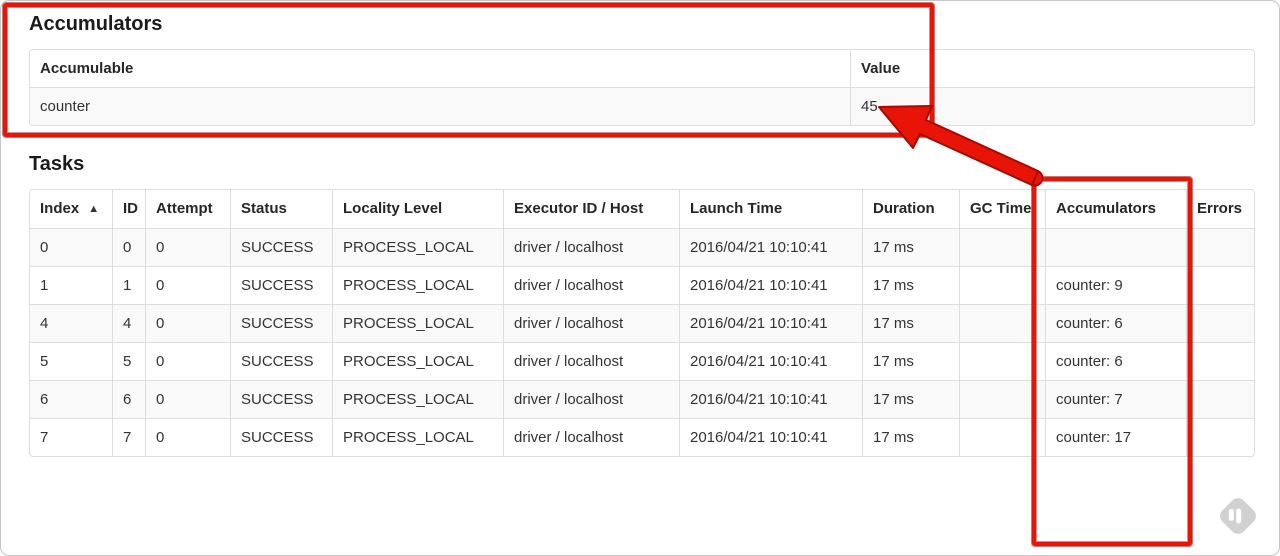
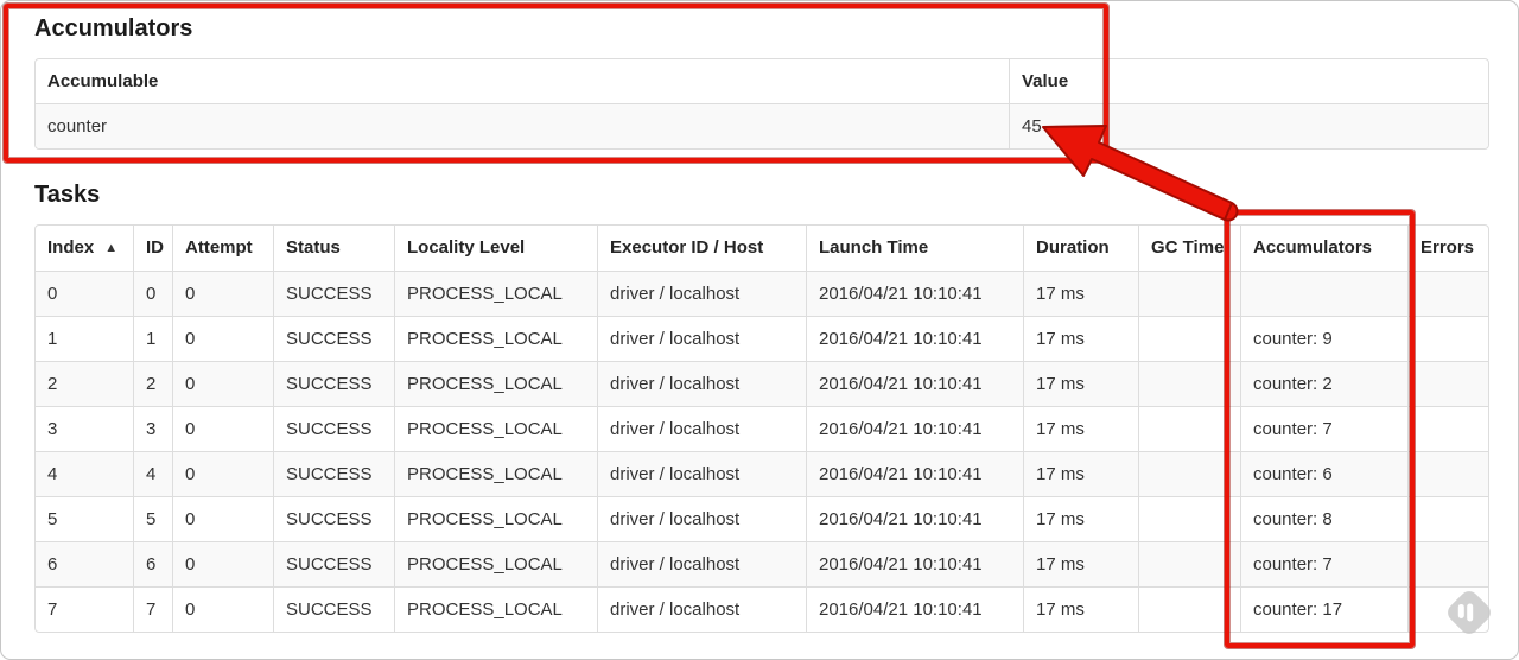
  Accumulators
  Accumulable	Value
  counter	45
  Tasks
  Index ▲	ID	Attempt	Status	Locality Level	Executor ID / Host	Launch Time	Duration	GC Time	Accumulators	Errors
  0	0	0	SUCCESS	PROCESS_LOCAL	driver / localhost	2016/04/21 10:10:41	17 ms
  1	1	0	SUCCESS	PROCESS_LOCAL	driver / localhost	2016/04/21 10:10:41	17 ms		counter: 9
+ 2	2	0	SUCCESS	PROCESS_LOCAL	driver / localhost	2016/04/21 10:10:41	17 ms		counter: 2
+ 3	3	0	SUCCESS	PROCESS_LOCAL	driver / localhost	2016/04/21 10:10:41	17 ms		counter: 7
  4	4	0	SUCCESS	PROCESS_LOCAL	driver / localhost	2016/04/21 10:10:41	17 ms		counter: 6
- 5	5	0	SUCCESS	PROCESS_LOCAL	driver / localhost	2016/04/21 10:10:41	17 ms		counter: 6
+ 5	5	0	SUCCESS	PROCESS_LOCAL	driver / localhost	2016/04/21 10:10:41	17 ms		counter: 8
  6	6	0	SUCCESS	PROCESS_LOCAL	driver / localhost	2016/04/21 10:10:41	17 ms		counter: 7
  7	7	0	SUCCESS	PROCESS_LOCAL	driver / localhost	2016/04/21 10:10:41	17 ms		counter: 17
